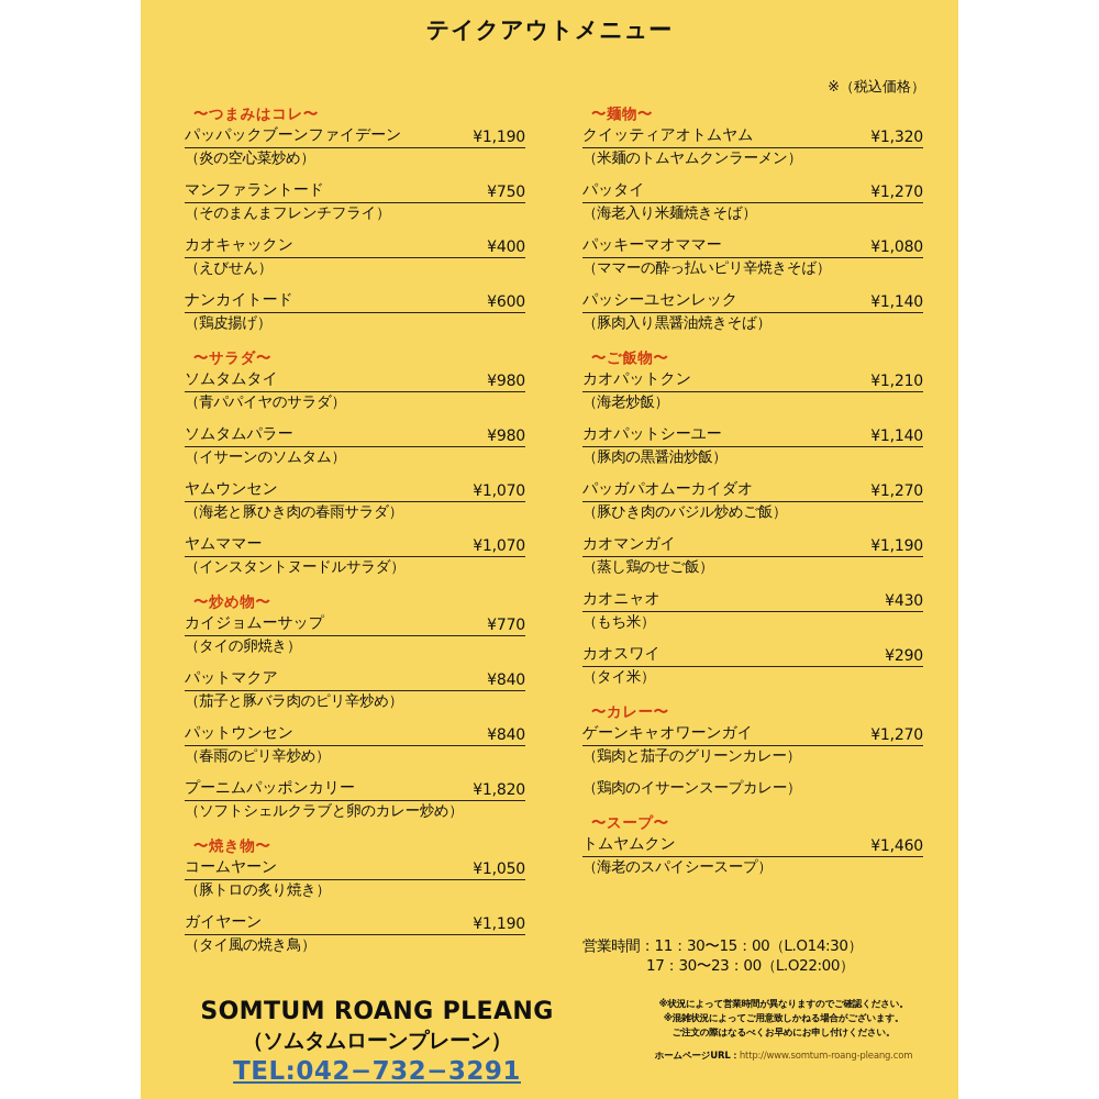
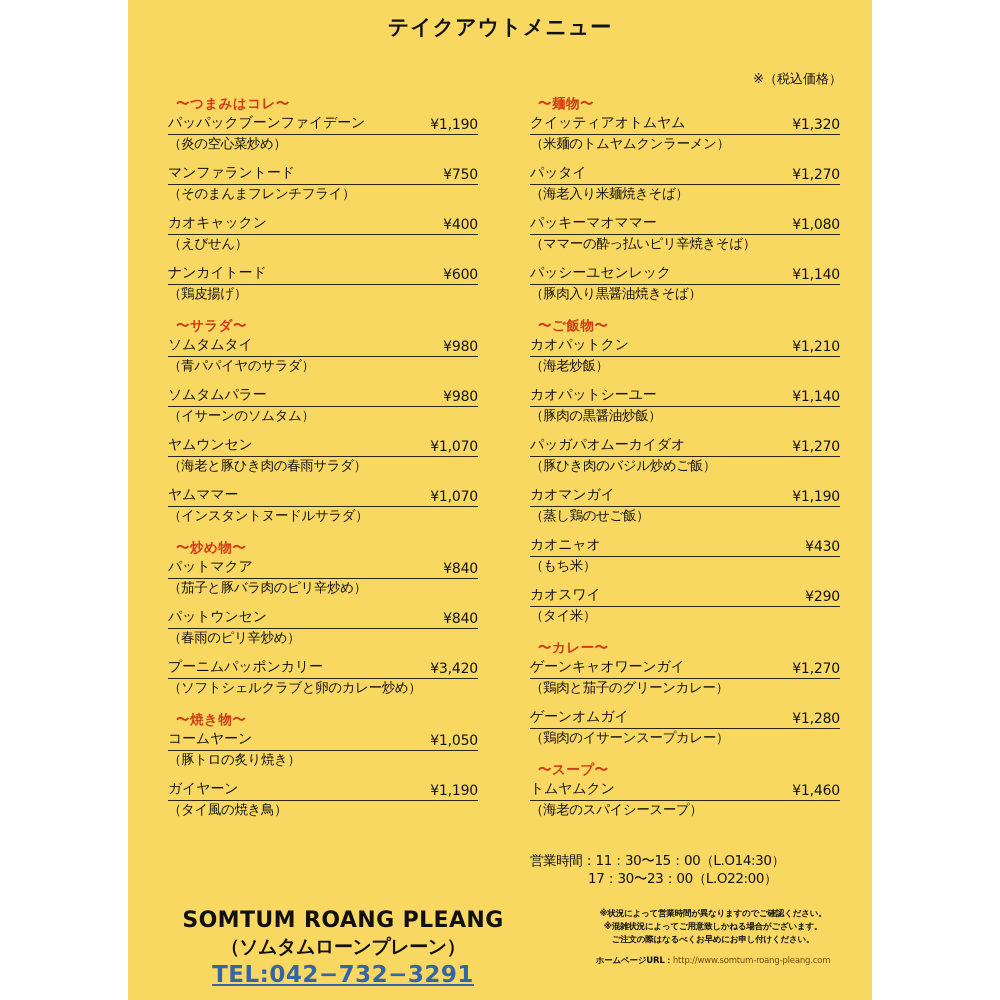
  テイクアウトメニュー
  ※（税込価格）
  〜つまみはコレ〜
  パッパックブーンファイデーン
  ¥1,190
  （炎の空心菜炒め）
  マンファラントード
  ¥750
  （そのまんまフレンチフライ）
  カオキャックン
  ¥400
  （えびせん）
  ナンカイトード
  ¥600
  （鶏皮揚げ）
  〜サラダ〜
  ソムタムタイ
  ¥980
  （青パパイヤのサラダ）
  ソムタムパラー
  ¥980
  （イサーンのソムタム）
  ヤムウンセン
  ¥1,070
  （海老と豚ひき肉の春雨サラダ）
  ヤムママー
  ¥1,070
  （インスタントヌードルサラダ）
  〜炒め物〜
- カイジョムーサップ
- ¥770
- （タイの卵焼き）
  パットマクア
  ¥840
  （茄子と豚バラ肉のピリ辛炒め）
  パットウンセン
  ¥840
  （春雨のピリ辛炒め）
  プーニムパッポンカリー
- ¥1,820
+ ¥3,420
  （ソフトシェルクラブと卵のカレー炒め）
  〜焼き物〜
  コームヤーン
  ¥1,050
  （豚トロの炙り焼き）
  ガイヤーン
  ¥1,190
  （タイ風の焼き鳥）
  〜麺物〜
  クイッティアオトムヤム
  ¥1,320
  （米麺のトムヤムクンラーメン）
  パッタイ
  ¥1,270
  （海老入り米麺焼きそば）
  パッキーマオママー
  ¥1,080
  （ママーの酔っ払いピリ辛焼きそば）
  パッシーユセンレック
  ¥1,140
  （豚肉入り黒醤油焼きそば）
  〜ご飯物〜
  カオパットクン
  ¥1,210
  （海老炒飯）
  カオパットシーユー
  ¥1,140
  （豚肉の黒醤油炒飯）
  パッガパオムーカイダオ
  ¥1,270
  （豚ひき肉のバジル炒めご飯）
  カオマンガイ
  ¥1,190
  （蒸し鶏のせご飯）
  カオニャオ
  ¥430
  （もち米）
  カオスワイ
  ¥290
  （タイ米）
  〜カレー〜
  ゲーンキャオワーンガイ
  ¥1,270
  （鶏肉と茄子のグリーンカレー）
+ ゲーンオムガイ
+ ¥1,280
  （鶏肉のイサーンスープカレー）
  〜スープ〜
  トムヤムクン
  ¥1,460
  （海老のスパイシースープ）
  営業時間：11：30〜15：00（L.O14:30）
  17：30〜23：00（L.O22:00）
  SOMTUM ROANG PLEANG
  （ソムタムローンプレーン）
  TEL:042−732−3291
  ※状況によって営業時間が異なりますのでご確認ください。
  ※混雑状況によってご用意致しかねる場合がございます。
  ご注文の際はなるべくお早めにお申し付けください。
  ホームページURL：http://www.somtum-roang-pleang.com
